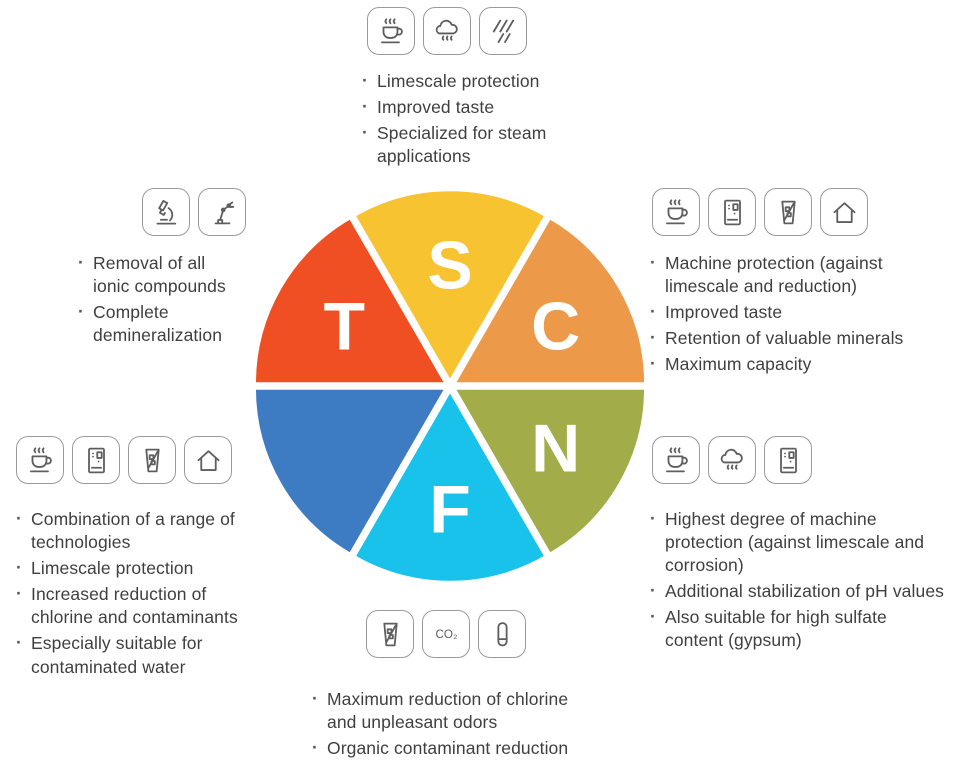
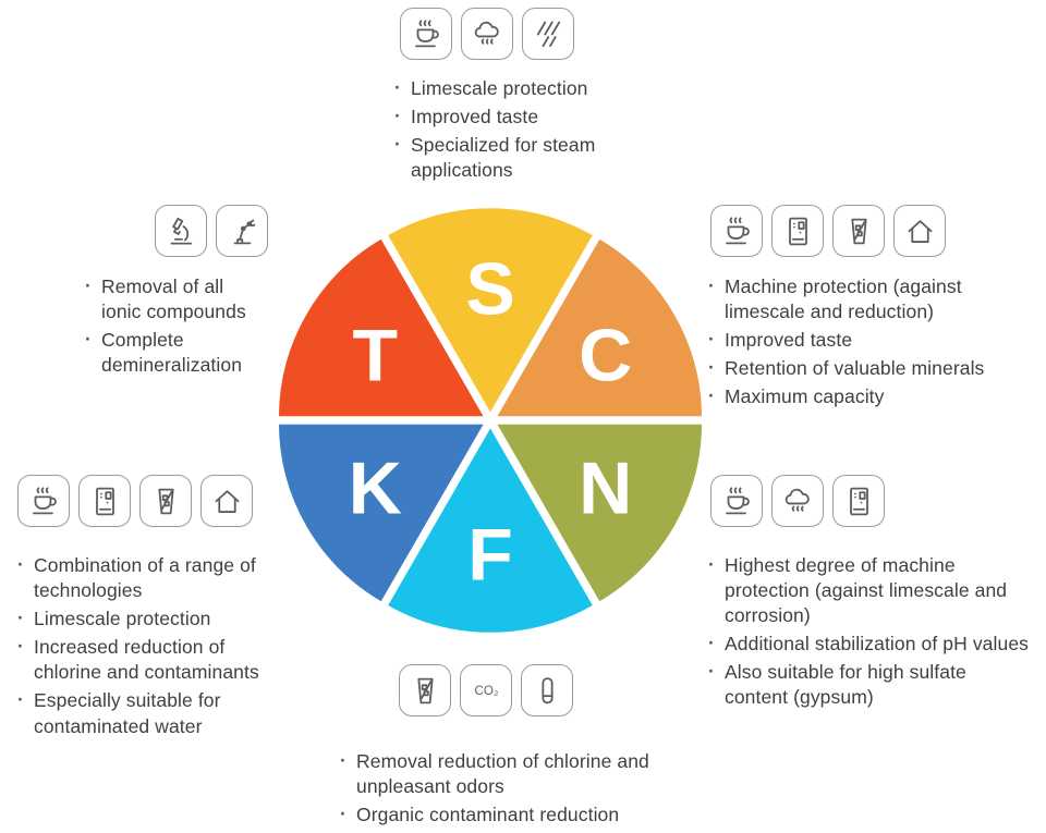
  S
  C
  N
  F
+ K
  T
  Limescale protection
  Improved taste
  Specialized for steam applications
  Machine protection (against limescale and reduction)
  Improved taste
  Retention of valuable minerals
  Maximum capacity
  Removal of all ionic compounds
  Complete demineralization
  Combination of a range of technologies
  Limescale protection
  Increased reduction of chlorine and contaminants
  Especially suitable for contaminated water
  Highest degree of machine protection (against limescale and corrosion)
  Additional stabilization of pH values
  Also suitable for high sulfate content (gypsum)
  CO₂
- Maximum reduction of chlorine and unpleasant odors
+ Removal reduction of chlorine and unpleasant odors
  Organic contaminant reduction
